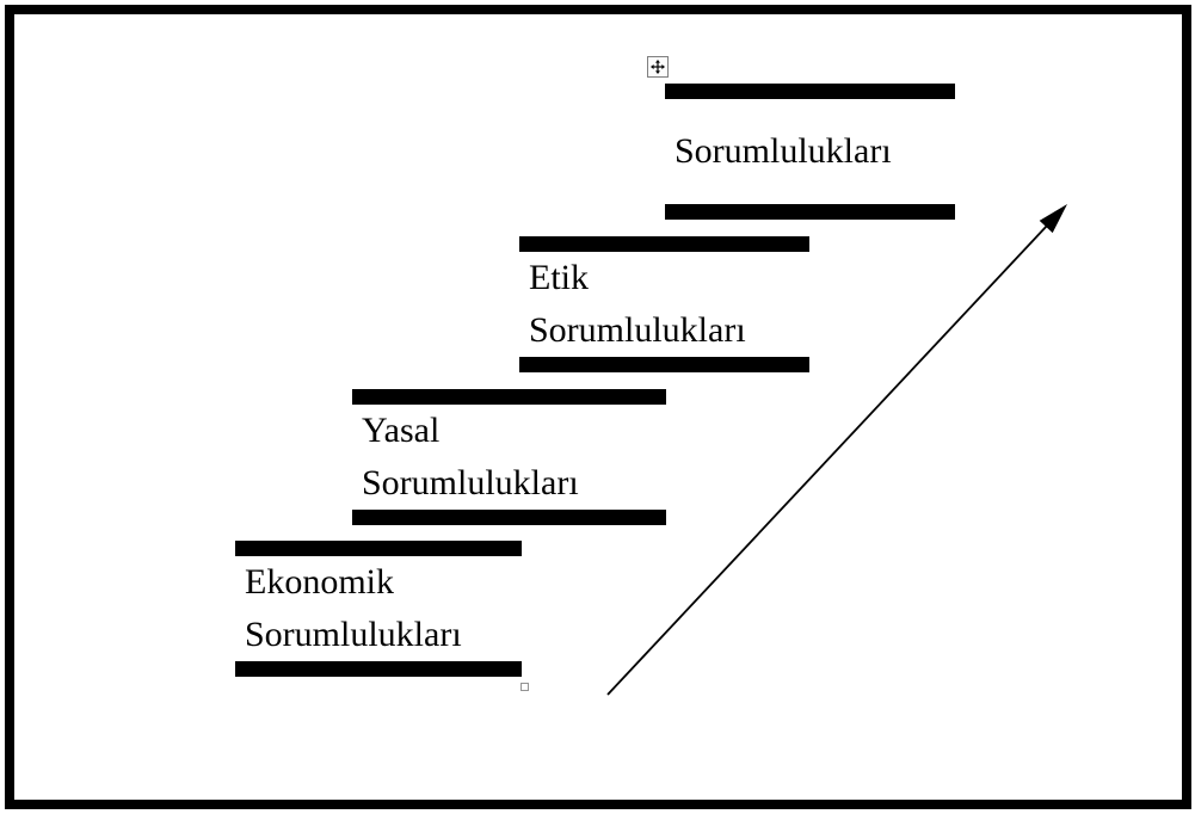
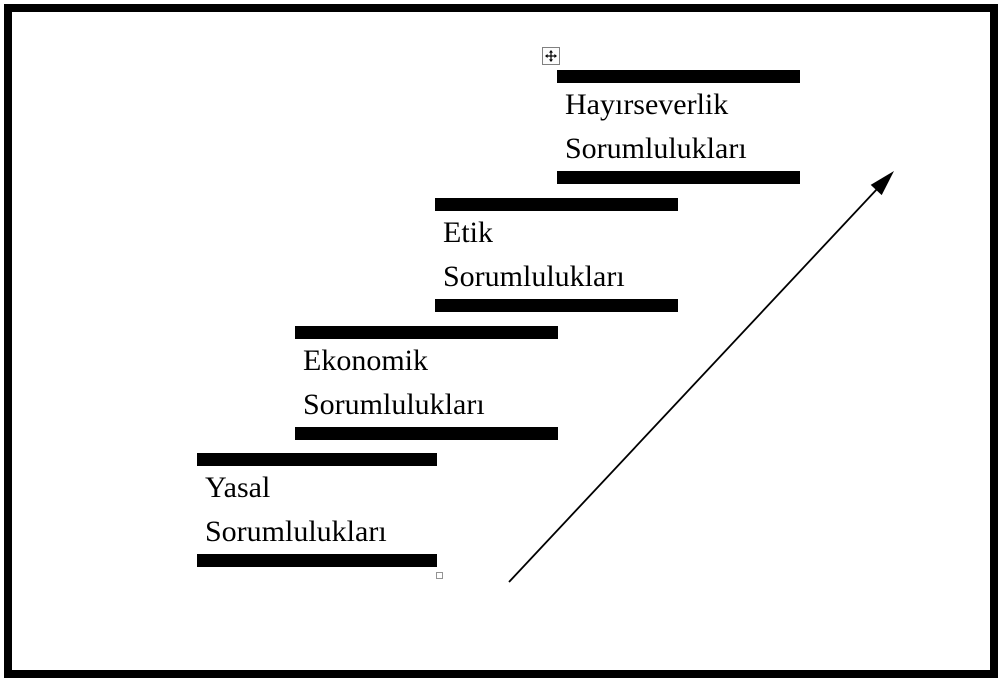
+ Hayırseverlik
  Sorumlulukları
  Etik
  Sorumlulukları
- Yasal
+ Ekonomik
  Sorumlulukları
- Ekonomik
+ Yasal
  Sorumlulukları
